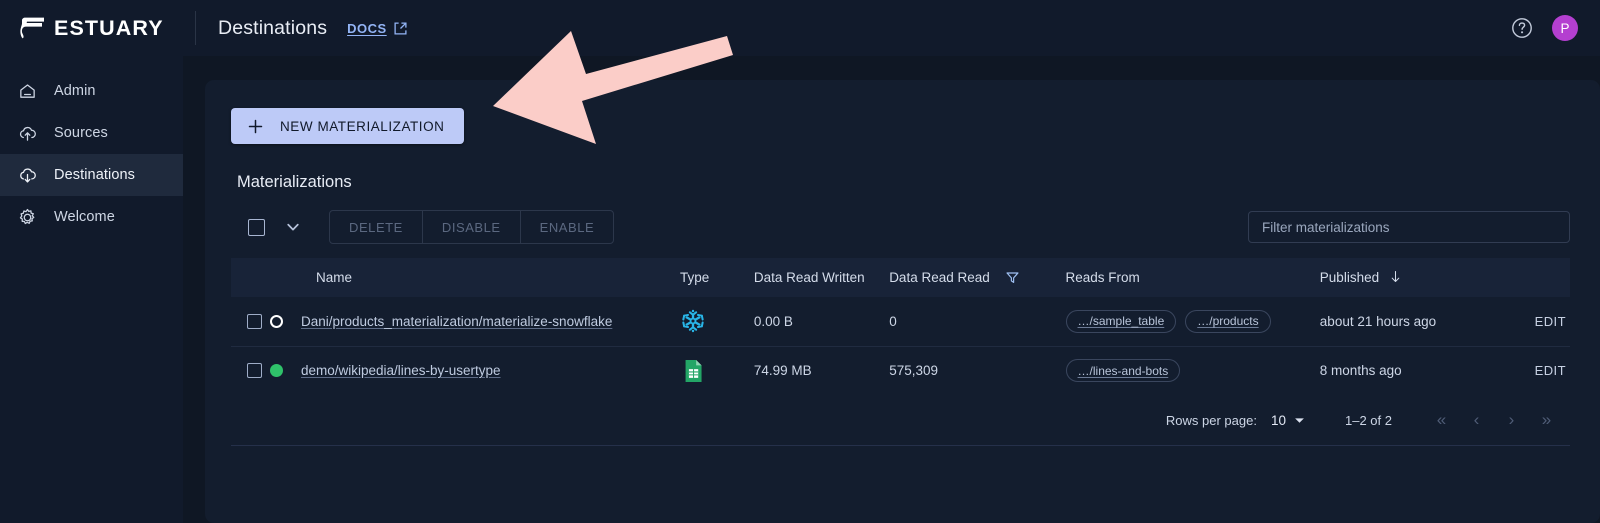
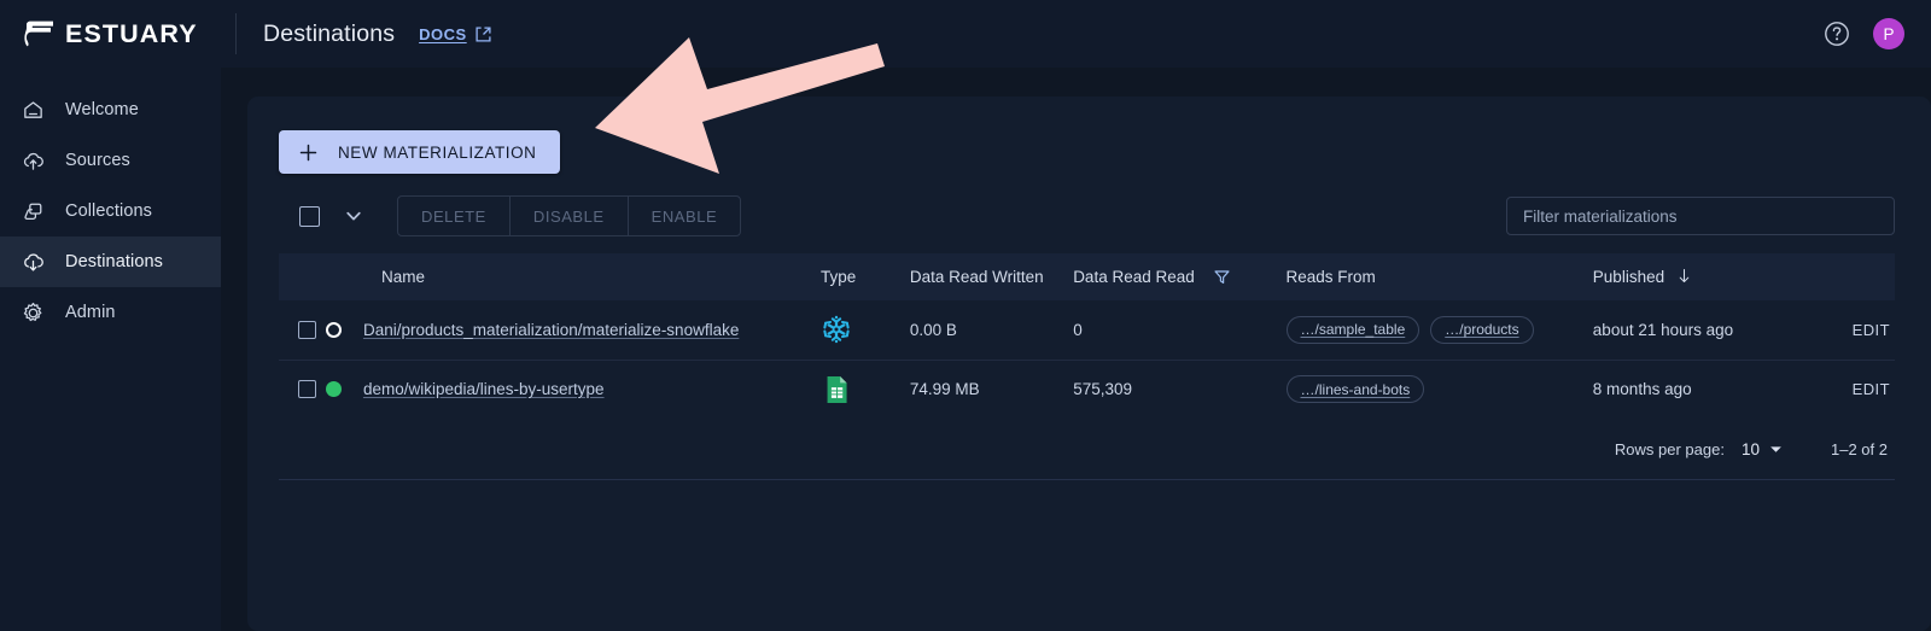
  ESTUARY
  Destinations
  DOCS
  P
- Admin
+ Welcome
  Sources
+ Collections
  Destinations
- Welcome
+ Admin
  NEW MATERIALIZATION
- Materializations
  DELETE
  DISABLE
  ENABLE
  Filter materializations
  	Name	Type	Data Read Written	Data Read Read	Reads From	Published
  	Dani/products_materialization/materialize-snowflake		0.00 B	0	…/sample_table …/products	about 21 hours ago	EDIT
  	demo/wikipedia/lines-by-usertype		74.99 MB	575,309	…/lines-and-bots	8 months ago	EDIT
  Rows per page:
  10
  1–2 of 2
- «
- ‹
- ›
- »
